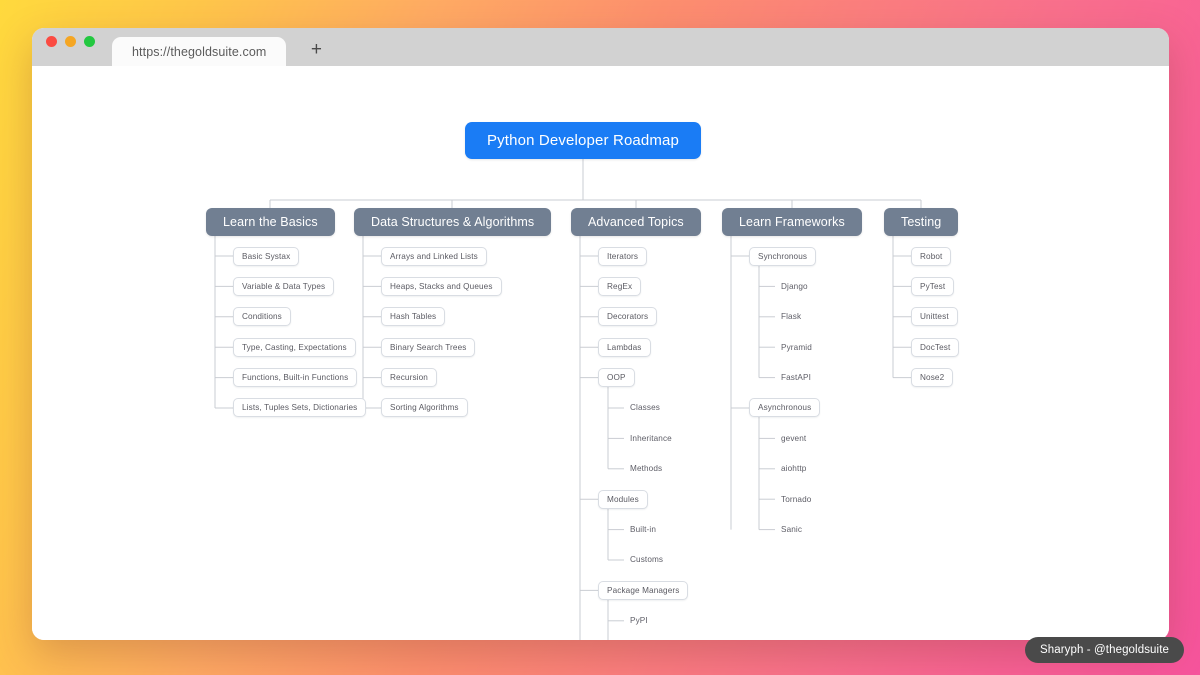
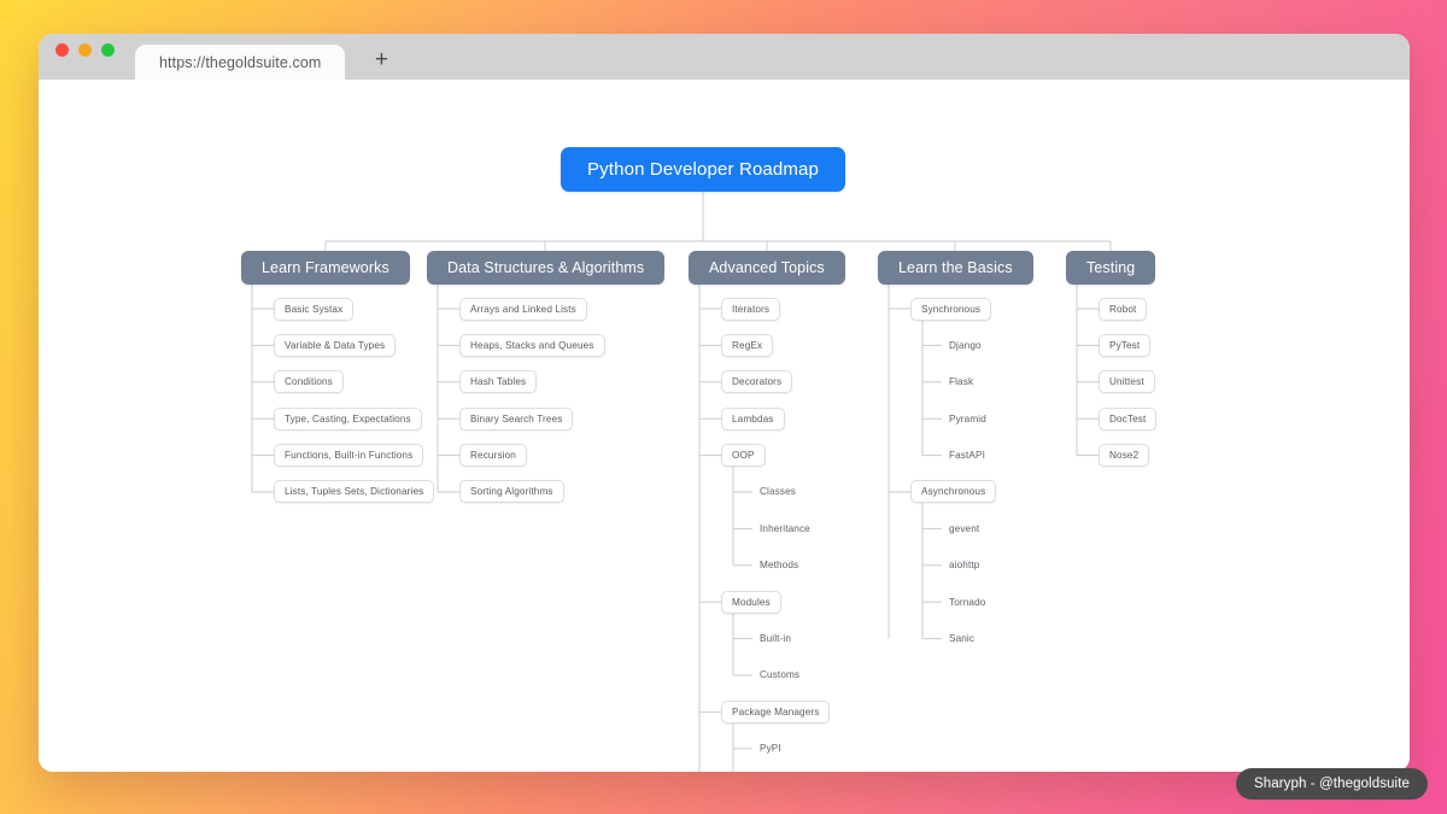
  https://thegoldsuite.com
  +
  Python Developer Roadmap
- Learn the Basics
+ Learn Frameworks
  Basic Systax
  Variable & Data Types
  Conditions
  Type, Casting, Expectations
  Functions, Built-in Functions
  Lists, Tuples Sets, Dictionaries
  Data Structures & Algorithms
  Arrays and Linked Lists
  Heaps, Stacks and Queues
  Hash Tables
  Binary Search Trees
  Recursion
  Sorting Algorithms
  Advanced Topics
  Iterators
  RegEx
  Decorators
  Lambdas
  OOP
  Classes
  Inheritance
  Methods
  Modules
  Built-in
  Customs
  Package Managers
  PyPI
- Learn Frameworks
+ Learn the Basics
  Synchronous
  Django
  Flask
  Pyramid
  FastAPI
  Asynchronous
  gevent
  aiohttp
  Tornado
  Sanic
  Testing
  Robot
  PyTest
  Unittest
  DocTest
  Nose2
  Sharyph - @thegoldsuite
